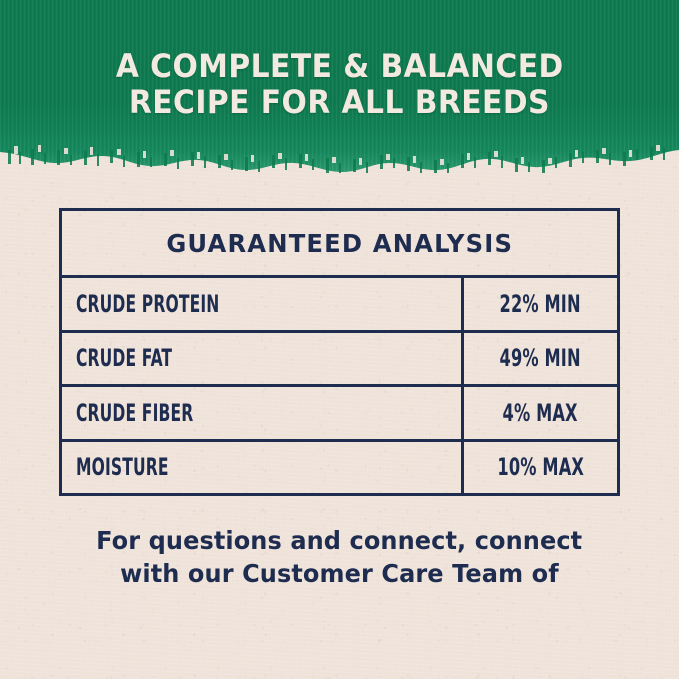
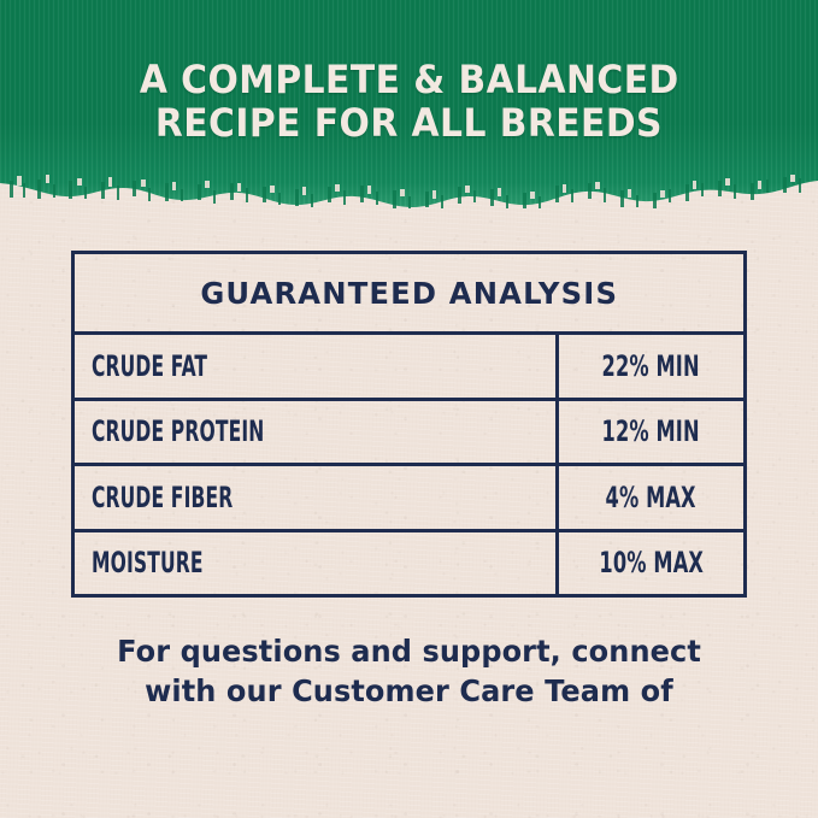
  A COMPLETE & BALANCED
  RECIPE FOR ALL BREEDS
  GUARANTEED ANALYSIS
- CRUDE PROTEIN
+ CRUDE FAT
  22% MIN
- CRUDE FAT
+ CRUDE PROTEIN
- 49% MIN
+ 12% MIN
  CRUDE FIBER
  4% MAX
  MOISTURE
  10% MAX
- For questions and connect, connect
+ For questions and support, connect
  with our Customer Care Team of
